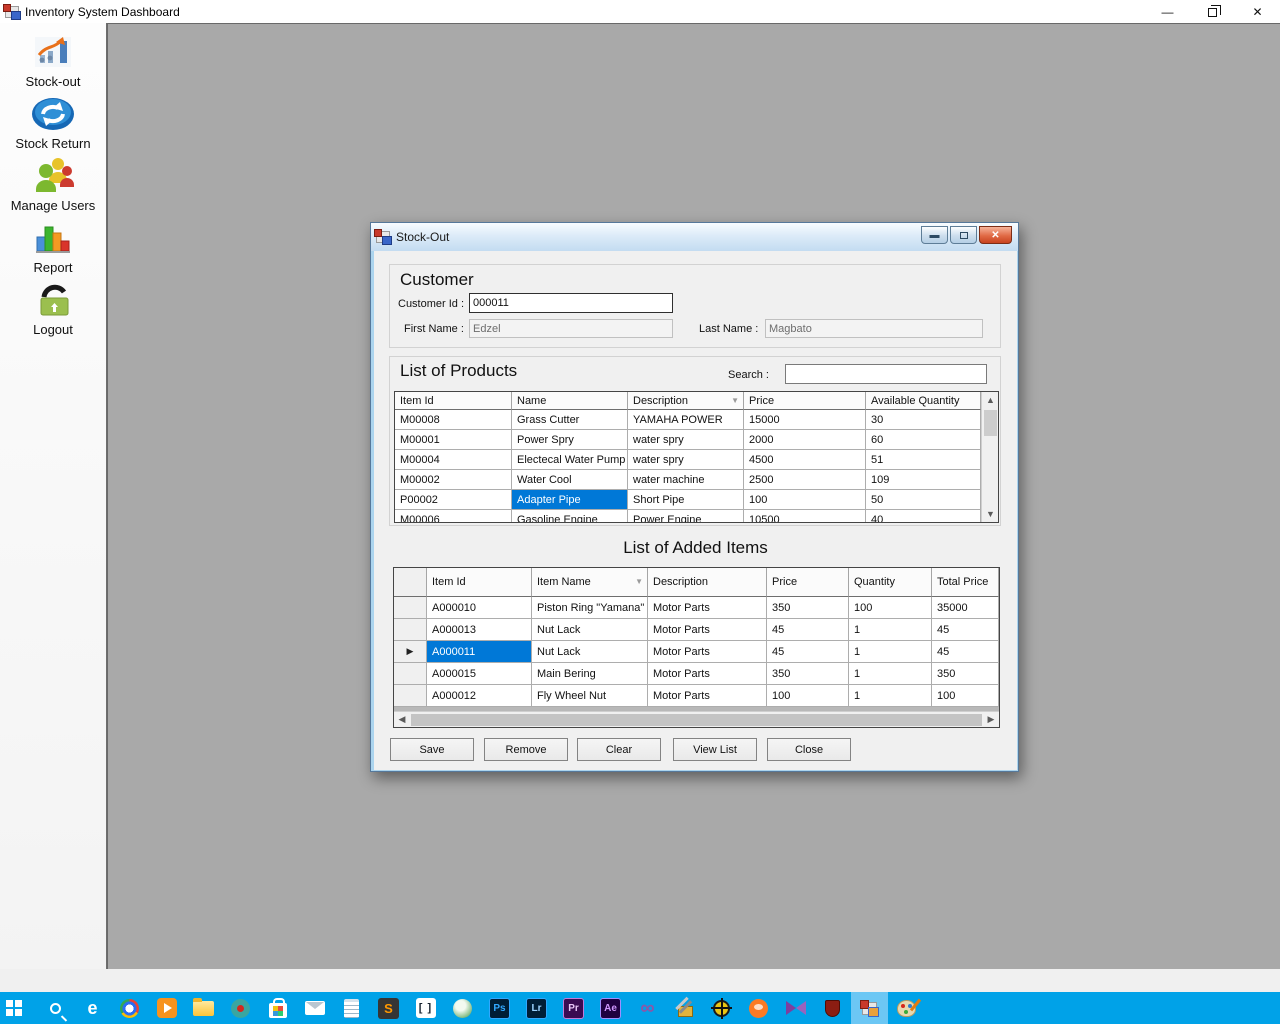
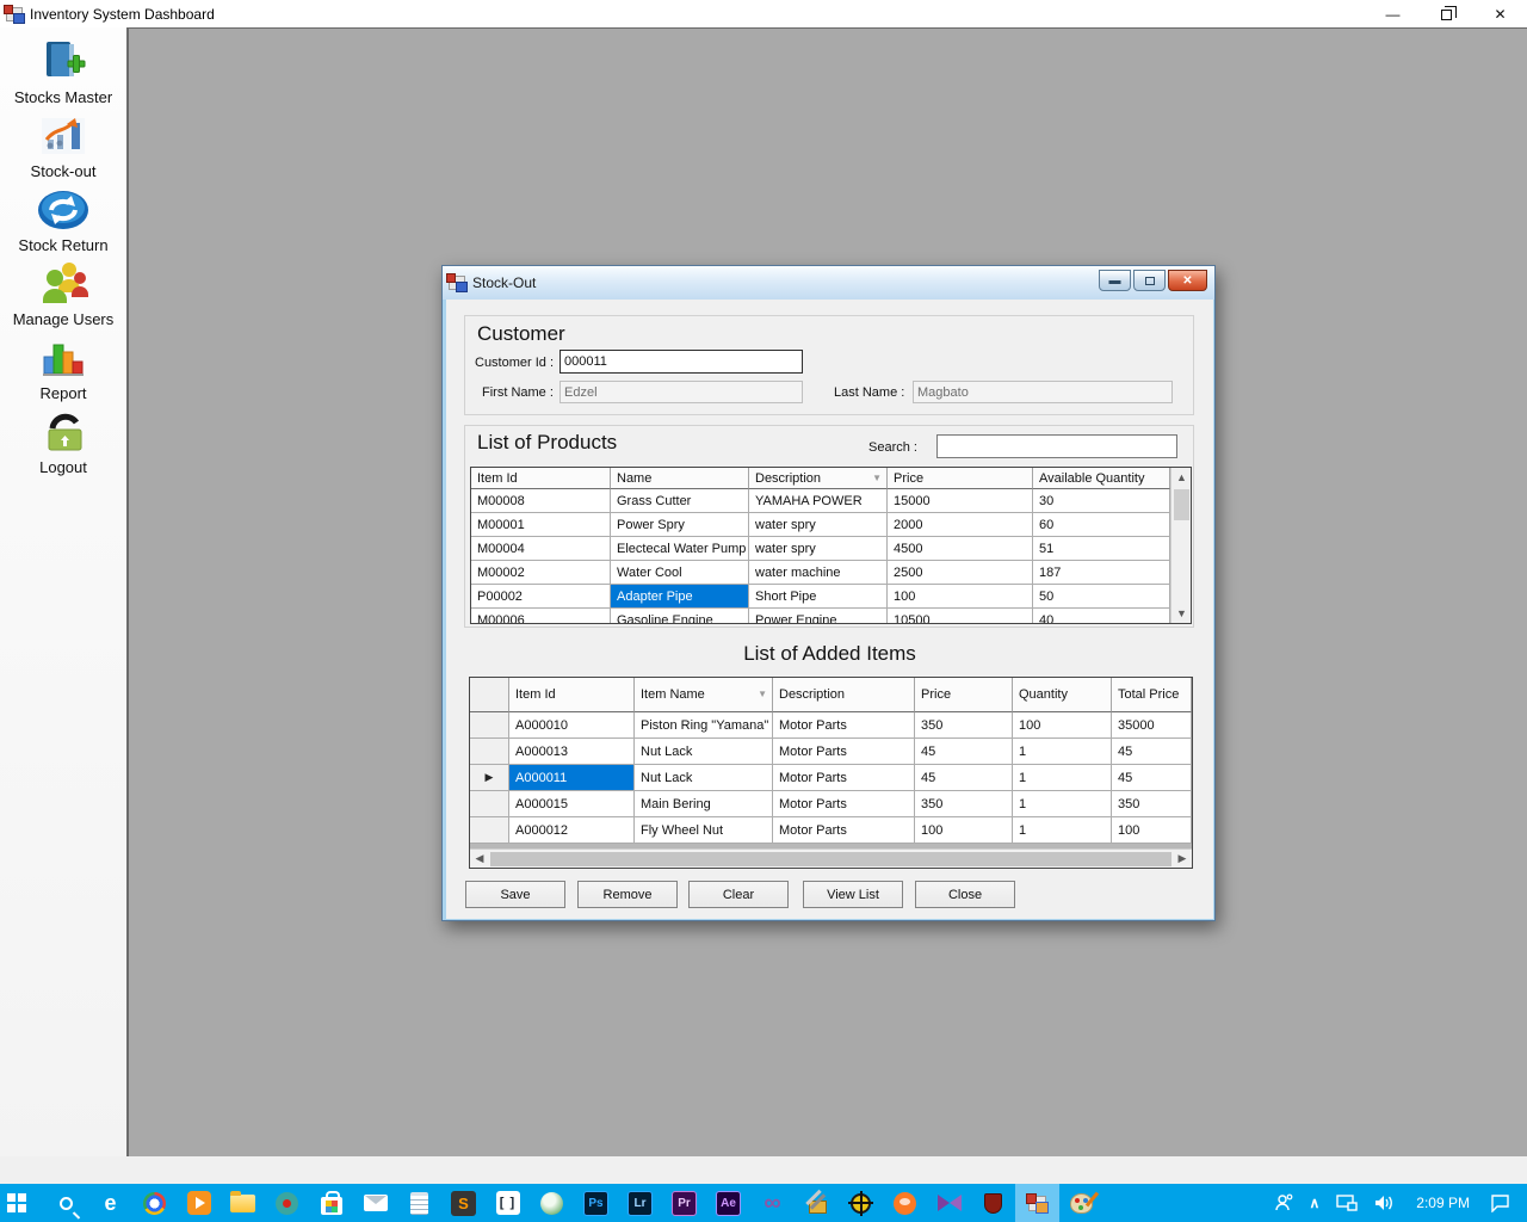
  Inventory System Dashboard
  —
  ✕
+ Stocks Master
  Stock-out
  Stock Return
  Manage Users
  Report
  Logout
  Stock-Out
  ▬
  ✕
  Customer
  Customer Id :
  000011
  First Name :
  Edzel
  Last Name :
  Magbato
  List of Products
  Search :
  Item Id
  Name
  Description
  ▼
  Price
  Available Quantity
  M00008
  Grass Cutter
  YAMAHA POWER
  15000
  30
  M00001
  Power Spry
  water spry
  2000
  60
  M00004
  Electecal Water Pump
  water spry
  4500
  51
  M00002
  Water Cool
  water machine
  2500
- 109
+ 187
  P00002
  Adapter Pipe
  Short Pipe
  100
  50
  M00006
  Gasoline Engine
  Power Engine
  10500
  40
  ▲
  ▼
  List of Added Items
  Item Id
  Item Name
  ▼
  Description
  Price
  Quantity
  Total Price
  A000010
  Piston Ring "Yamana"
  Motor Parts
  350
  100
  35000
  A000013
  Nut Lack
  Motor Parts
  45
  1
  45
  ▶
  A000011
  Nut Lack
  Motor Parts
  45
  1
  45
  A000015
  Main Bering
  Motor Parts
  350
  1
  350
  A000012
  Fly Wheel Nut
  Motor Parts
  100
  1
  100
  ◀
  ▶
  Save
  Remove
  Clear
  View List
  Close
  e
  S
  [ ]
  Ps
  Lr
  Pr
  Ae
  ∞
+ ∧
+ 2:09 PM
